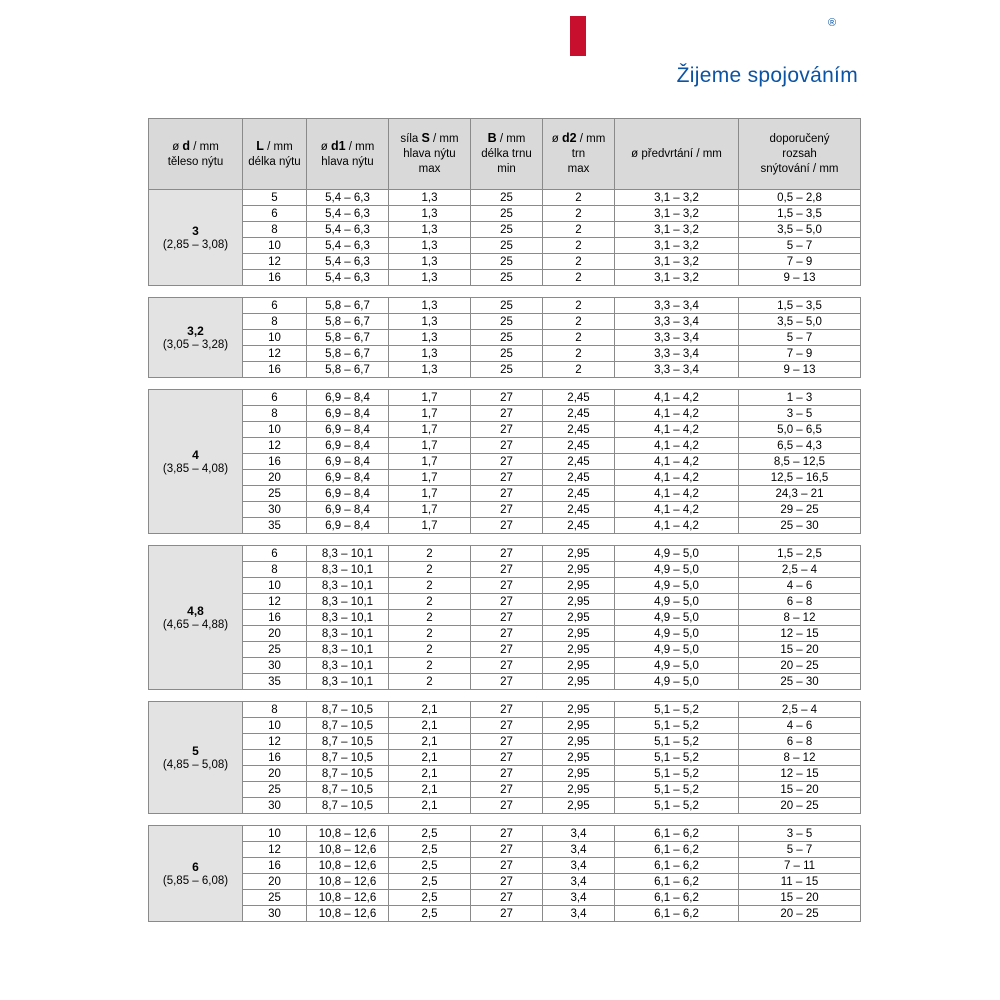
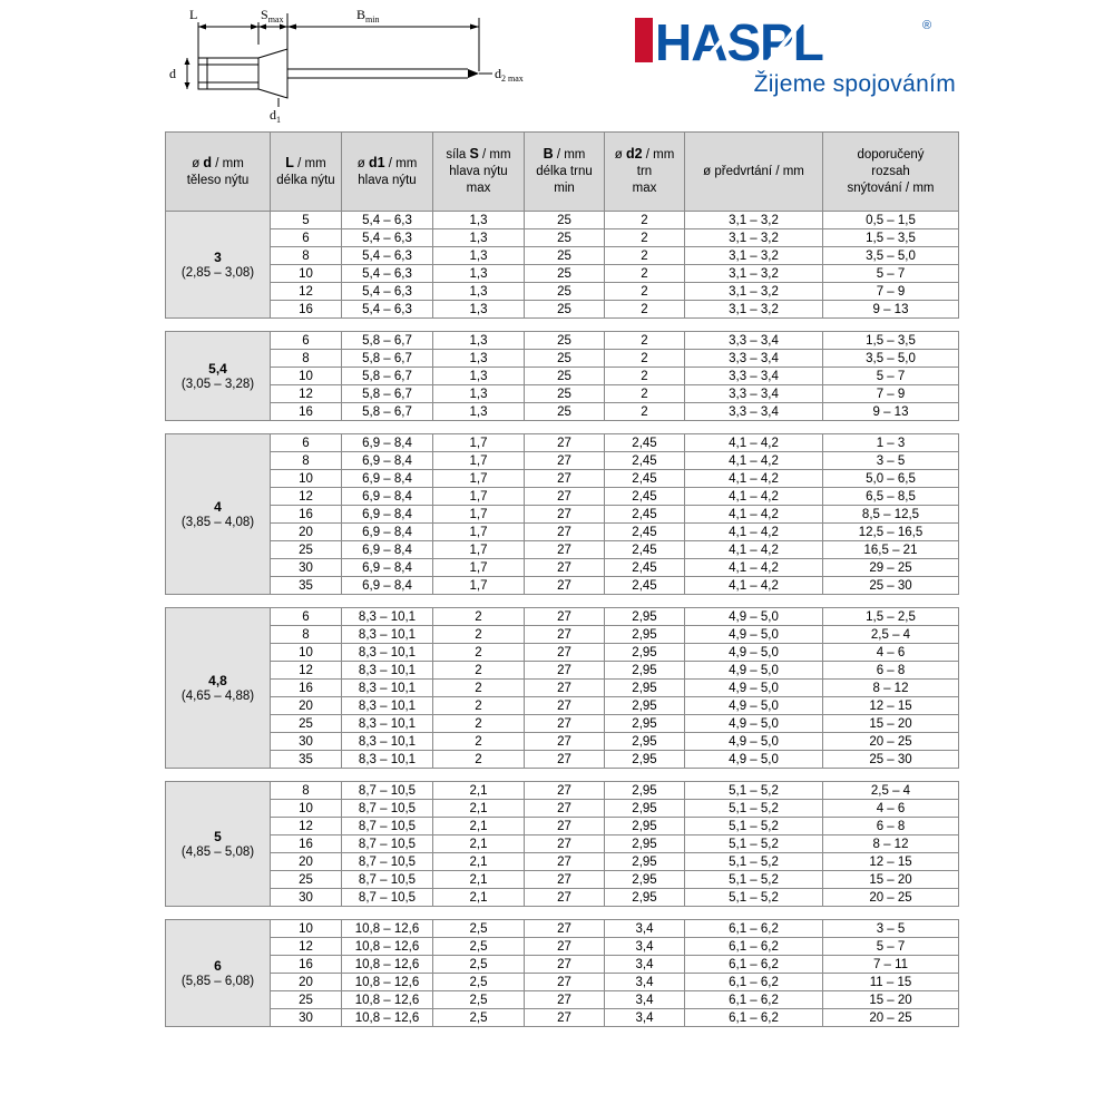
+ L
+ Smax
+ Bmin
+ d
+ d1
+ d2 max
+ HASPL
  ®
  Žijeme spojováním
  ø d / mmtěleso nýtu	L / mmdélka nýtu	ø d1 / mmhlava nýtu	síla S / mmhlava nýtumax	B / mmdélka trnumin	ø d2 / mmtrnmax	ø předvrtání / mm	doporučenýrozsahsnýtování / mm
- 3(2,85 – 3,08)	5	5,4 – 6,3	1,3	25	2	3,1 – 3,2	0,5 – 2,8
+ 3(2,85 – 3,08)	5	5,4 – 6,3	1,3	25	2	3,1 – 3,2	0,5 – 1,5
  6	5,4 – 6,3	1,3	25	2	3,1 – 3,2	1,5 – 3,5
  8	5,4 – 6,3	1,3	25	2	3,1 – 3,2	3,5 – 5,0
  10	5,4 – 6,3	1,3	25	2	3,1 – 3,2	5 – 7
  12	5,4 – 6,3	1,3	25	2	3,1 – 3,2	7 – 9
  16	5,4 – 6,3	1,3	25	2	3,1 – 3,2	9 – 13
- 3,2(3,05 – 3,28)	6	5,8 – 6,7	1,3	25	2	3,3 – 3,4	1,5 – 3,5
+ 5,4(3,05 – 3,28)	6	5,8 – 6,7	1,3	25	2	3,3 – 3,4	1,5 – 3,5
  8	5,8 – 6,7	1,3	25	2	3,3 – 3,4	3,5 – 5,0
  10	5,8 – 6,7	1,3	25	2	3,3 – 3,4	5 – 7
  12	5,8 – 6,7	1,3	25	2	3,3 – 3,4	7 – 9
  16	5,8 – 6,7	1,3	25	2	3,3 – 3,4	9 – 13
  4(3,85 – 4,08)	6	6,9 – 8,4	1,7	27	2,45	4,1 – 4,2	1 – 3
  8	6,9 – 8,4	1,7	27	2,45	4,1 – 4,2	3 – 5
  10	6,9 – 8,4	1,7	27	2,45	4,1 – 4,2	5,0 – 6,5
- 12	6,9 – 8,4	1,7	27	2,45	4,1 – 4,2	6,5 – 4,3
+ 12	6,9 – 8,4	1,7	27	2,45	4,1 – 4,2	6,5 – 8,5
  16	6,9 – 8,4	1,7	27	2,45	4,1 – 4,2	8,5 – 12,5
  20	6,9 – 8,4	1,7	27	2,45	4,1 – 4,2	12,5 – 16,5
- 25	6,9 – 8,4	1,7	27	2,45	4,1 – 4,2	24,3 – 21
+ 25	6,9 – 8,4	1,7	27	2,45	4,1 – 4,2	16,5 – 21
  30	6,9 – 8,4	1,7	27	2,45	4,1 – 4,2	29 – 25
  35	6,9 – 8,4	1,7	27	2,45	4,1 – 4,2	25 – 30
  4,8(4,65 – 4,88)	6	8,3 – 10,1	2	27	2,95	4,9 – 5,0	1,5 – 2,5
  8	8,3 – 10,1	2	27	2,95	4,9 – 5,0	2,5 – 4
  10	8,3 – 10,1	2	27	2,95	4,9 – 5,0	4 – 6
  12	8,3 – 10,1	2	27	2,95	4,9 – 5,0	6 – 8
  16	8,3 – 10,1	2	27	2,95	4,9 – 5,0	8 – 12
  20	8,3 – 10,1	2	27	2,95	4,9 – 5,0	12 – 15
  25	8,3 – 10,1	2	27	2,95	4,9 – 5,0	15 – 20
  30	8,3 – 10,1	2	27	2,95	4,9 – 5,0	20 – 25
  35	8,3 – 10,1	2	27	2,95	4,9 – 5,0	25 – 30
  5(4,85 – 5,08)	8	8,7 – 10,5	2,1	27	2,95	5,1 – 5,2	2,5 – 4
  10	8,7 – 10,5	2,1	27	2,95	5,1 – 5,2	4 – 6
  12	8,7 – 10,5	2,1	27	2,95	5,1 – 5,2	6 – 8
  16	8,7 – 10,5	2,1	27	2,95	5,1 – 5,2	8 – 12
  20	8,7 – 10,5	2,1	27	2,95	5,1 – 5,2	12 – 15
  25	8,7 – 10,5	2,1	27	2,95	5,1 – 5,2	15 – 20
  30	8,7 – 10,5	2,1	27	2,95	5,1 – 5,2	20 – 25
  6(5,85 – 6,08)	10	10,8 – 12,6	2,5	27	3,4	6,1 – 6,2	3 – 5
  12	10,8 – 12,6	2,5	27	3,4	6,1 – 6,2	5 – 7
  16	10,8 – 12,6	2,5	27	3,4	6,1 – 6,2	7 – 11
  20	10,8 – 12,6	2,5	27	3,4	6,1 – 6,2	11 – 15
  25	10,8 – 12,6	2,5	27	3,4	6,1 – 6,2	15 – 20
  30	10,8 – 12,6	2,5	27	3,4	6,1 – 6,2	20 – 25
